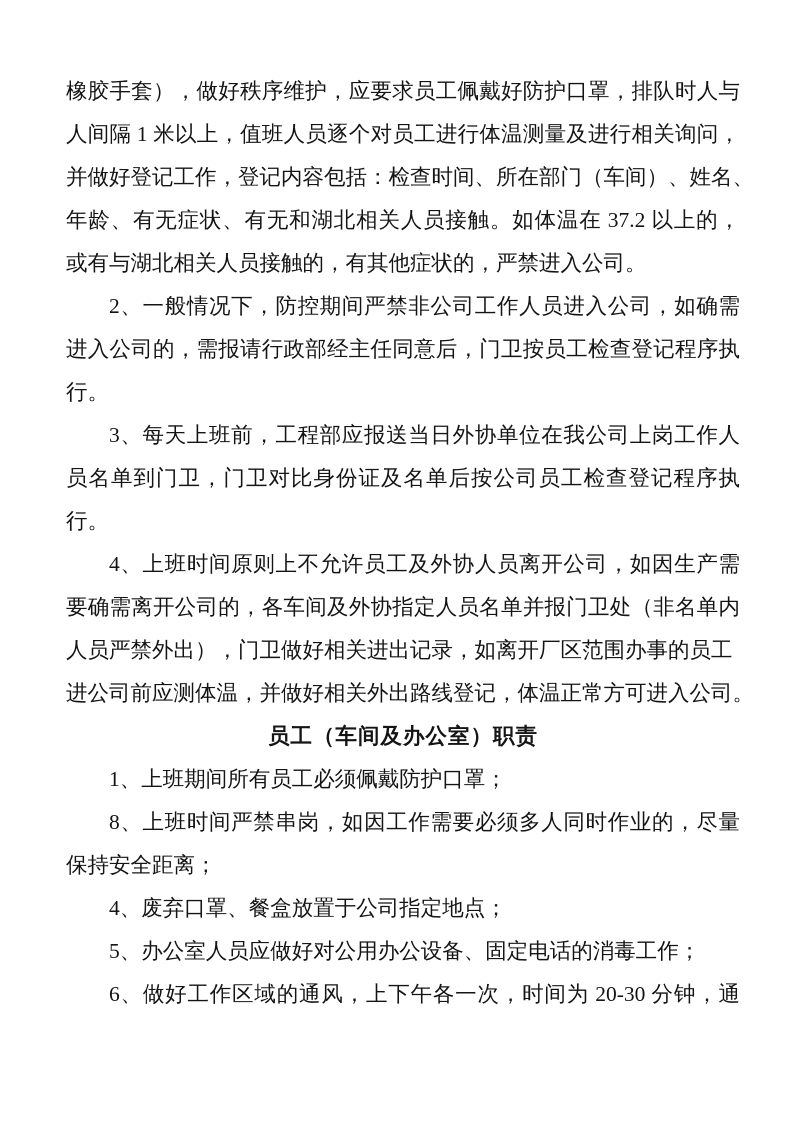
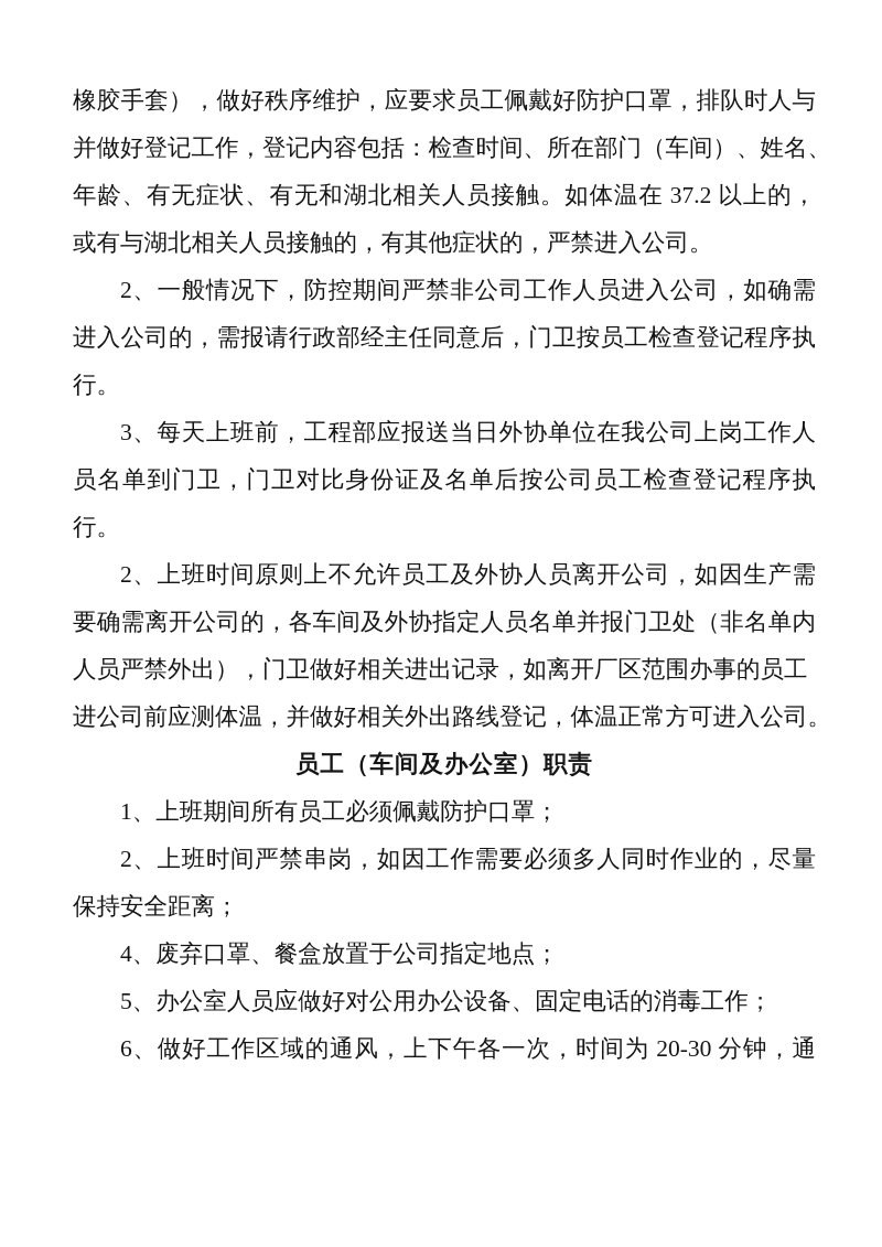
  橡胶手套），做好秩序维护，应要求员工佩戴好防护口罩，排队时人与
- 人间隔 1 米以上，值班人员逐个对员工进行体温测量及进行相关询问，
  并做好登记工作，登记内容包括：检查时间、所在部门（车间）、姓名
  年龄、有无症状、有无和湖北相关人员接触。如体温在 37.2 以上的，
  或有与湖北相关人员接触的，有其他症状的，严禁进入公司。
  2、一般情况下，防控期间严禁非公司工作人员进入公司，如确需
  进入公司的，需报请行政部经主任同意后，门卫按员工检查登记程序执
  行。
  3、每天上班前，工程部应报送当日外协单位在我公司上岗工作人
  员名单到门卫，门卫对比身份证及名单后按公司员工检查登记程序执
  行。
- 4、上班时间原则上不允许员工及外协人员离开公司，如因生产需
+ 2、上班时间原则上不允许员工及外协人员离开公司，如因生产需
  要确需离开公司的，各车间及外协指定人员名单并报门卫处（非名单内
  人员严禁外出），门卫做好相关进出记录，如离开厂区范围办事的员工
  进公司前应测体温，并做好相关外出路线登记，体温正常方可进入公司
  员工（车间及办公室）职责
  1、上班期间所有员工必须佩戴防护口罩；
- 8、上班时间严禁串岗，如因工作需要必须多人同时作业的，尽量
+ 2、上班时间严禁串岗，如因工作需要必须多人同时作业的，尽量
  保持安全距离；
  4、废弃口罩、餐盒放置于公司指定地点；
  5、办公室人员应做好对公用办公设备、固定电话的消毒工作；
  6、做好工作区域的通风，上下午各一次，时间为 20-30 分钟，通
